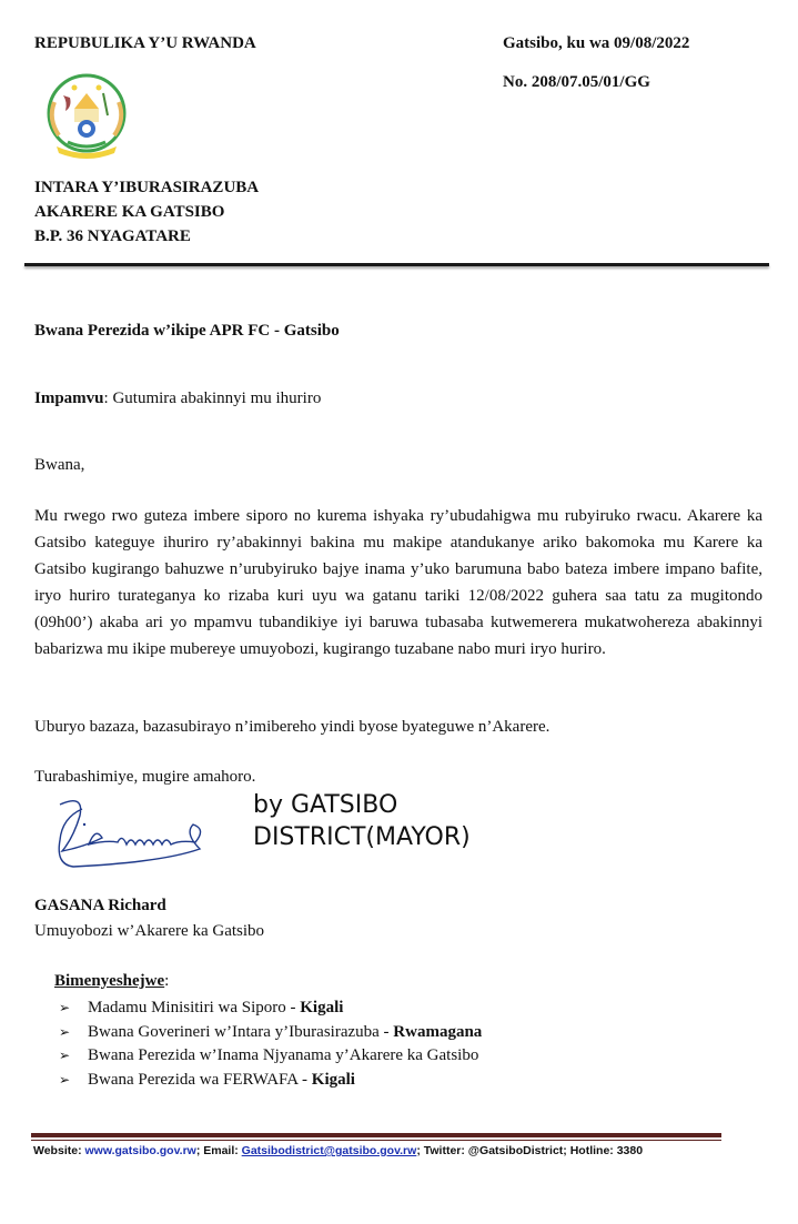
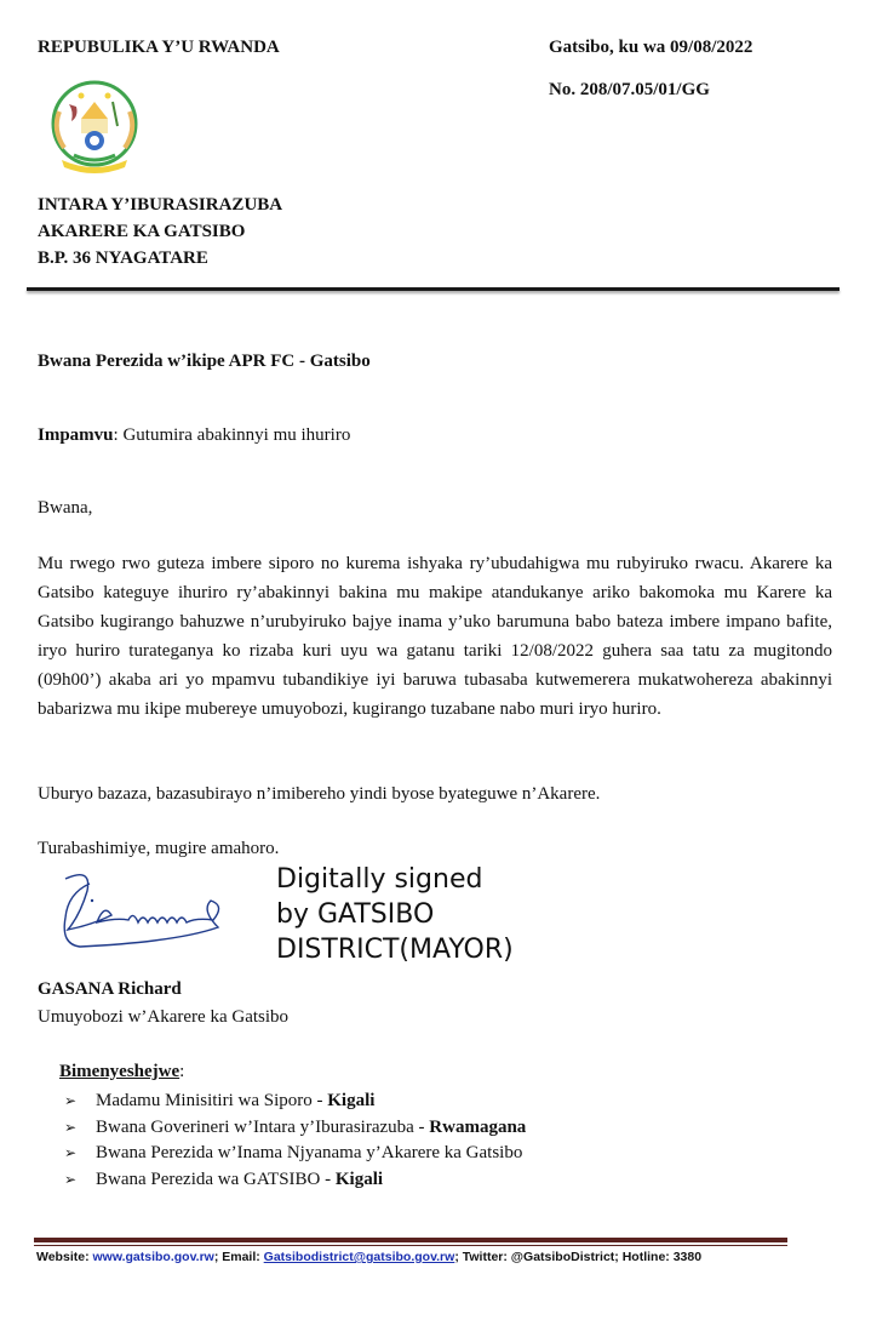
  REPUBULIKA Y’U RWANDA
  Gatsibo, ku wa 09/08/2022
  No. 208/07.05/01/GG
  INTARA Y’IBURASIRAZUBA
  AKARERE KA GATSIBO
  B.P. 36 NYAGATARE
  Bwana Perezida w’ikipe APR FC - Gatsibo
  Impamvu: Gutumira abakinnyi mu ihuriro
  Bwana,
  Mu rwego rwo guteza imbere siporo no kurema ishyaka ry’ubudahigwa mu rubyiruko rwacu. Akarere ka Gatsibo kateguye ihuriro ry’abakinnyi bakina mu makipe atandukanye ariko bakomoka mu Karere ka Gatsibo kugirango bahuzwe n’urubyiruko bajye inama y’uko barumuna babo bateza imbere impano bafite, iryo huriro turateganya ko rizaba kuri uyu wa gatanu tariki 12/08/2022 guhera saa tatu za mugitondo (09h00’) akaba ari yo mpamvu tubandikiye iyi baruwa tubasaba kutwemerera mukatwohereza abakinnyi babarizwa mu ikipe mubereye umuyobozi, kugirango tuzabane nabo muri iryo huriro.
  Uburyo bazaza, bazasubirayo n’imibereho yindi byose byateguwe n’Akarere.
  Turabashimiye, mugire amahoro.
+ Digitally signed
  by GATSIBO
  DISTRICT(MAYOR)
  GASANA Richard
  Umuyobozi w’Akarere ka Gatsibo
  Bimenyeshejwe:
  ➢
  Madamu Minisitiri wa Siporo - Kigali
  ➢
  Bwana Goverineri w’Intara y’Iburasirazuba - Rwamagana
  ➢
  Bwana Perezida w’Inama Njyanama y’Akarere ka Gatsibo
  ➢
- Bwana Perezida wa FERWAFA - Kigali
+ Bwana Perezida wa GATSIBO - Kigali
  Website: www.gatsibo.gov.rw; Email: Gatsibodistrict@gatsibo.gov.rw; Twitter: @GatsiboDistrict; Hotline: 3380
